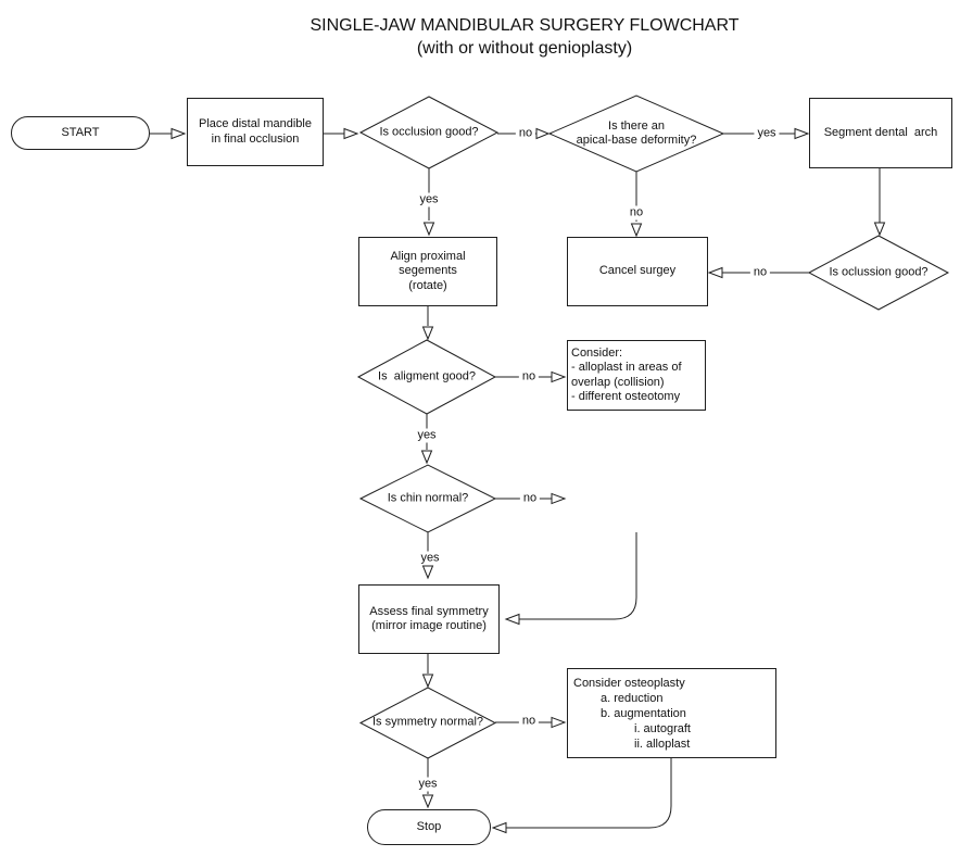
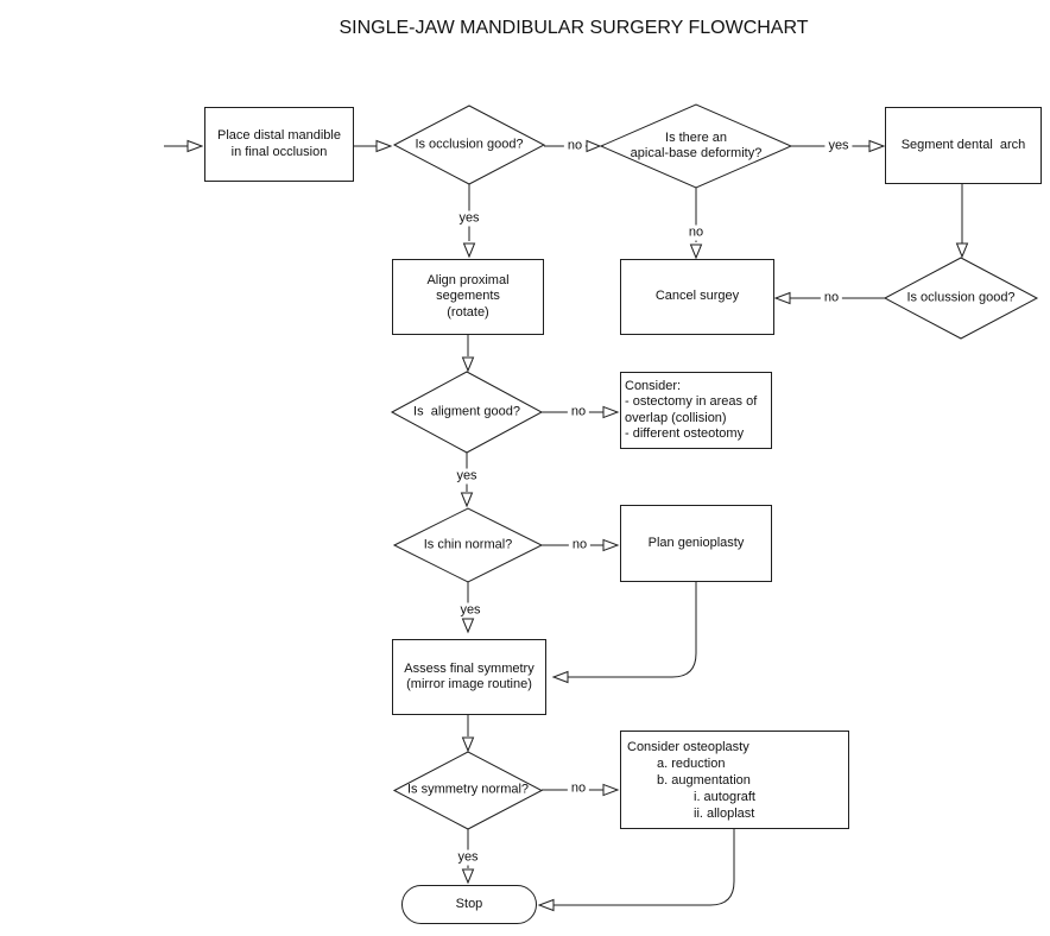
  SINGLE-JAW MANDIBULAR SURGERY FLOWCHART
- (with or without genioplasty)
- START
  Place distal mandible
  in final occlusion
  Segment dental arch
  Cancel surgey
  Align proximal
  segements
  (rotate)
  Consider:
- - alloplast in areas of
+ - ostectomy in areas of
  overlap (collision)
  - different osteotomy
+ Plan genioplasty
  Assess final symmetry
  (mirror image routine)
  Consider osteoplasty
  a. reduction
  b. augmentation
  i. autograft
  ii. alloplast
  Stop
  Is occlusion good?
  Is there an
  apical-base deformity?
  Is oclussion good?
  Is aligment good?
  Is chin normal?
  Is symmetry normal?
  yes
  no
  yes
  no
  no
  no
  yes
  no
  yes
  no
  yes
